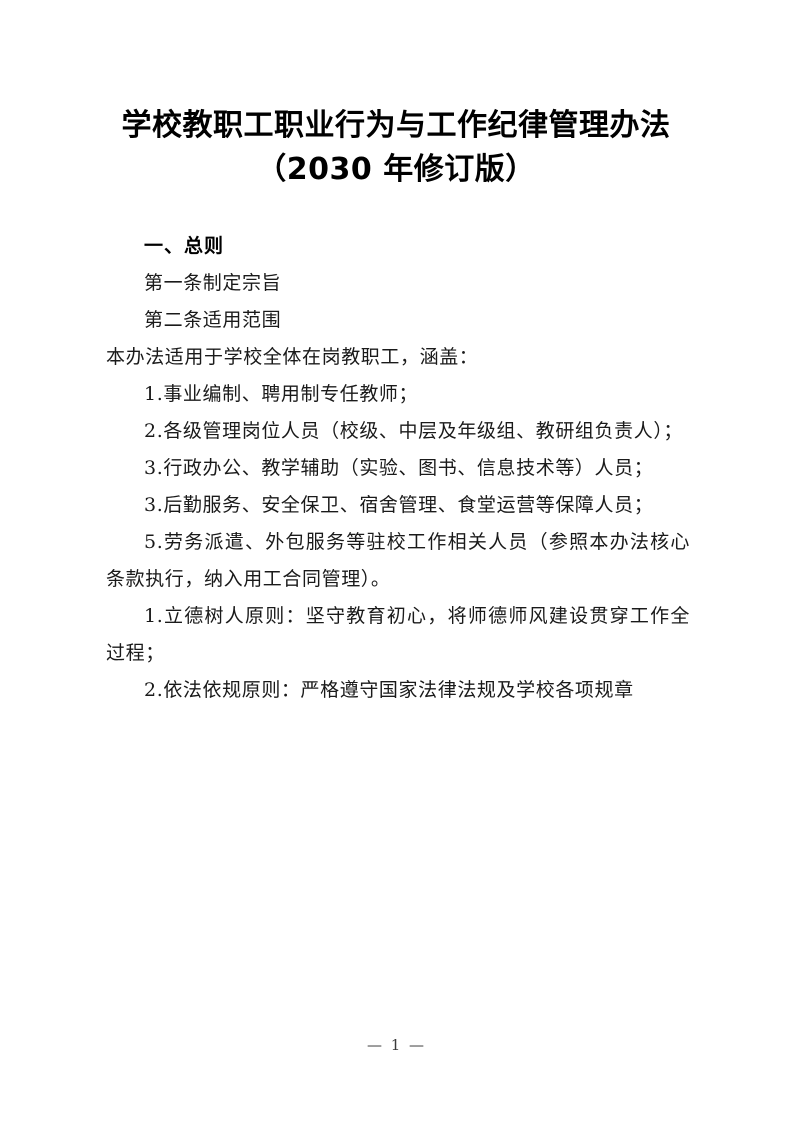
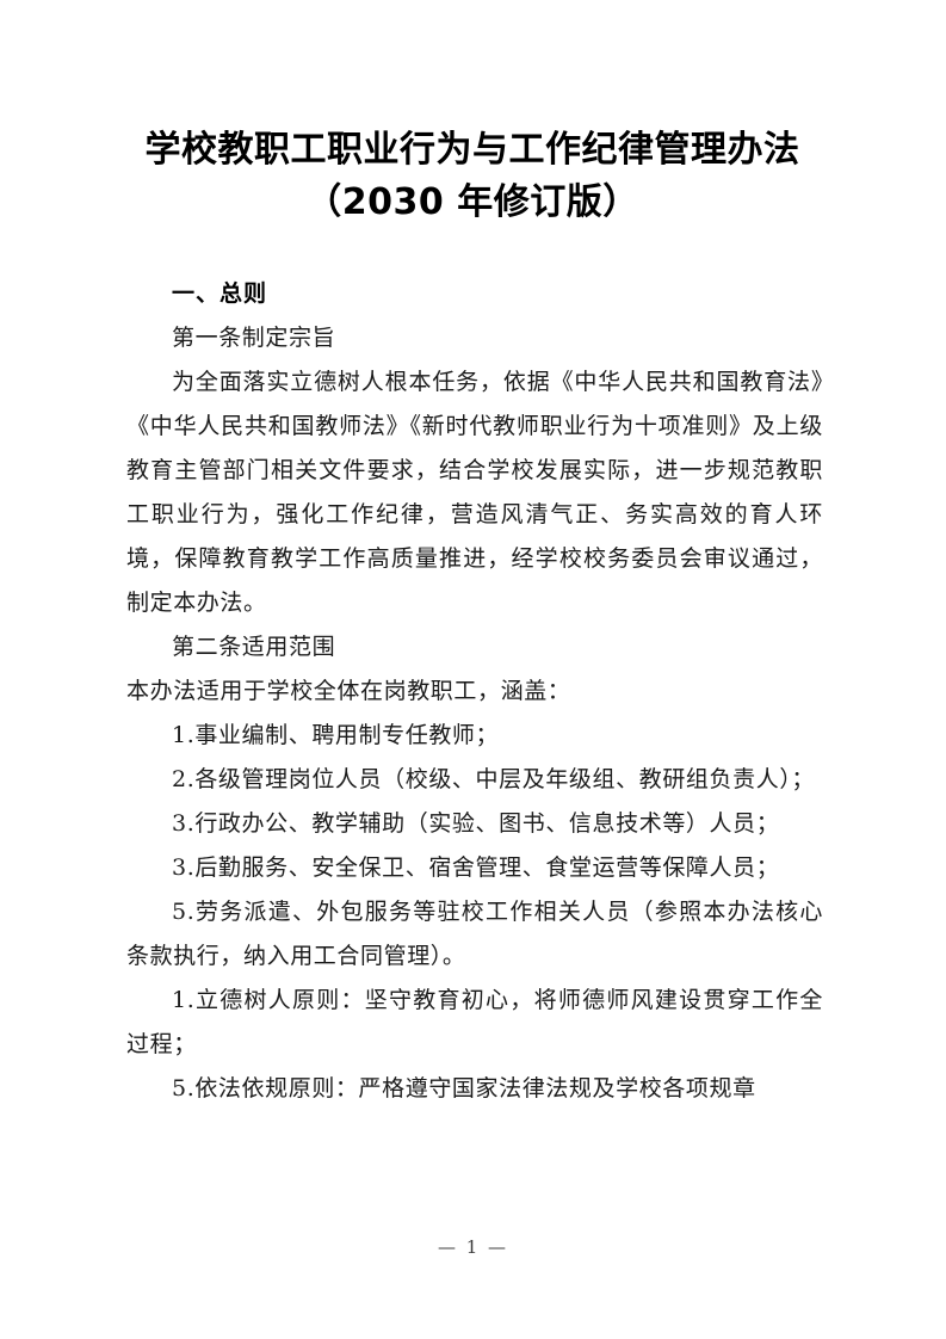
  学校教职工职业行为与工作纪律管理办法
  （2030 年修订版）
  一、总则
  第一条制定宗旨
+ 为全面落实立德树人根本任务，依据《中华人民共和国教育法》《中华人民共和国教师法》《新时代教师职业行为十项准则》及上级教育主管部门相关文件要求，结合学校发展实际，进一步规范教职工职业行为，强化工作纪律，营造风清气正、务实高效的育人环境，保障教育教学工作高质量推进，经学校校务委员会审议通过，制定本办法。
  第二条适用范围
  本办法适用于学校全体在岗教职工，涵盖：
  1.事业编制、聘用制专任教师；
  2.各级管理岗位人员（校级、中层及年级组、教研组负责人）；
  3.行政办公、教学辅助（实验、图书、信息技术等）人员；
  3.后勤服务、安全保卫、宿舍管理、食堂运营等保障人员；
  5.劳务派遣、外包服务等驻校工作相关人员（参照本办法核心条款执行，纳入用工合同管理）。
  1.立德树人原则：坚守教育初心，将师德师风建设贯穿工作全过程；
- 2.依法依规原则：严格遵守国家法律法规及学校各项规章
+ 5.依法依规原则：严格遵守国家法律法规及学校各项规章
  — 1 —
